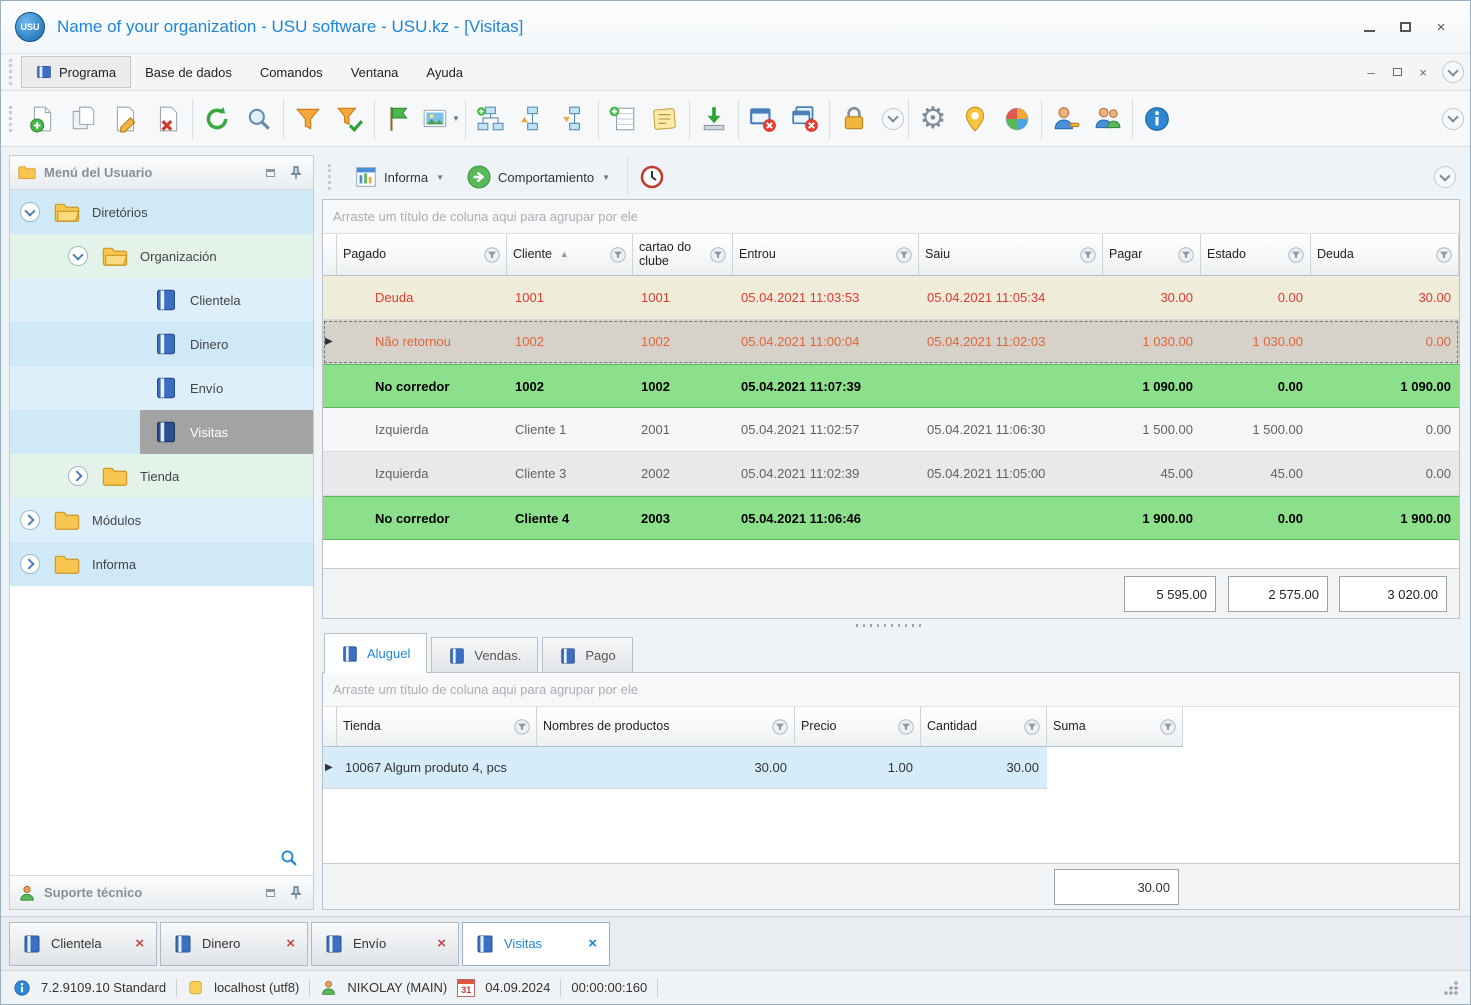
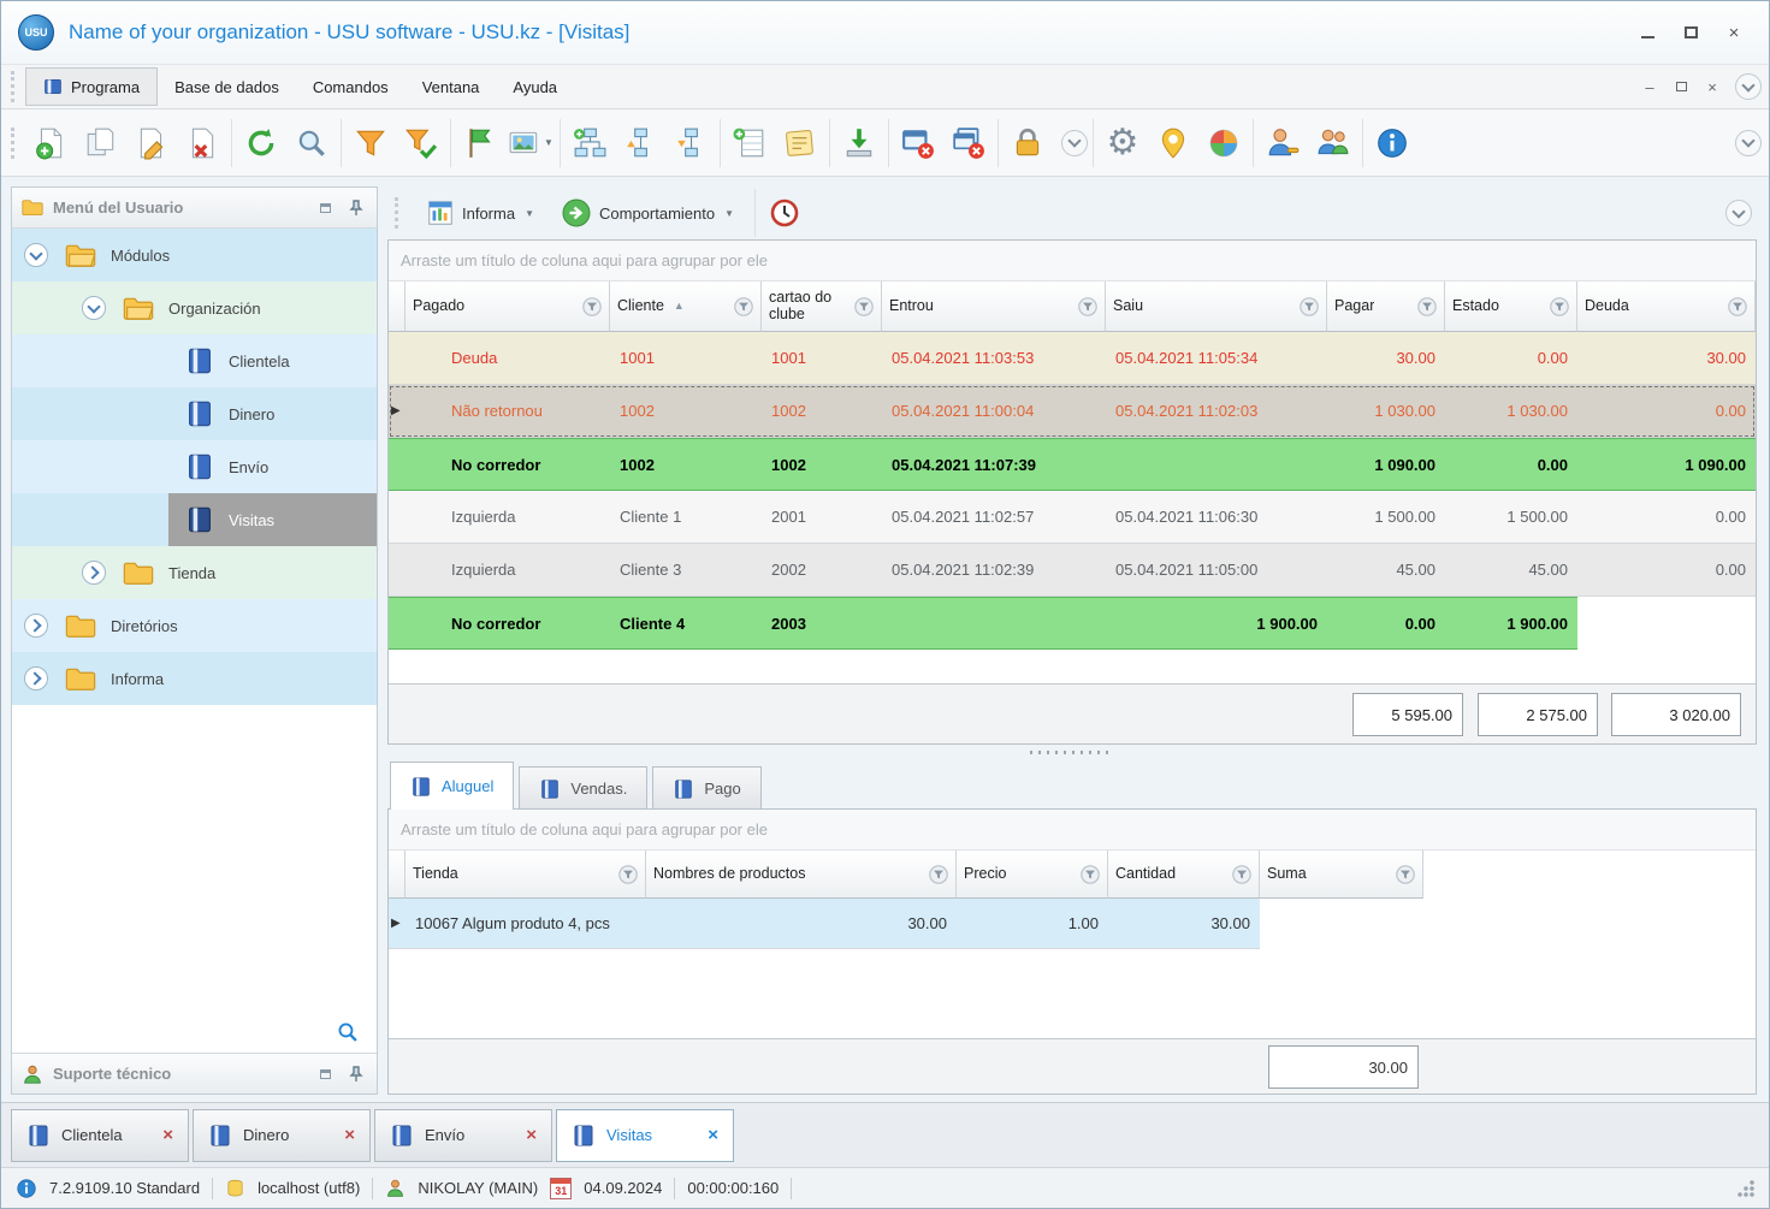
  USU
  Name of your organization - USU software - USU.kz - [Visitas]
  ×
  Programa
  Base de dados
  Comandos
  Ventana
  Ayuda
  –
  ×
  ▼
  ⚙
  Menú del Usuario
- Diretórios
+ Módulos
  Organización
  Clientela
  Dinero
  Envío
  Visitas
  Tienda
- Módulos
+ Diretórios
  Informa
  Suporte técnico
  Informa
  ▼
  Comportamiento
  ▼
  Arraste um título de coluna aqui para agrupar por ele
  Pagado
  Cliente
  ▲
  cartao do clube
  Entrou
  Saiu
  Pagar
  Estado
  Deuda
  Deuda
  1001
  1001
  05.04.2021 11:03:53
  05.04.2021 11:05:34
  30.00
  0.00
  30.00
  ▶
  Não retornou
  1002
  1002
  05.04.2021 11:00:04
  05.04.2021 11:02:03
  1 030.00
  1 030.00
  0.00
  No corredor
  1002
  1002
  05.04.2021 11:07:39
  1 090.00
  0.00
  1 090.00
  Izquierda
  Cliente 1
  2001
  05.04.2021 11:02:57
  05.04.2021 11:06:30
  1 500.00
  1 500.00
  0.00
  Izquierda
  Cliente 3
  2002
  05.04.2021 11:02:39
  05.04.2021 11:05:00
  45.00
  45.00
  0.00
  No corredor
  Cliente 4
  2003
- 05.04.2021 11:06:46
  1 900.00
  0.00
  1 900.00
  5 595.00
  2 575.00
  3 020.00
  Aluguel
  Vendas.
  Pago
  Arraste um título de coluna aqui para agrupar por ele
  Tienda
  Nombres de productos
  Precio
  Cantidad
  Suma
  ▶
  10067 Algum produto 4, pcs
  30.00
  1.00
  30.00
  30.00
  Clientela
  ×
  Dinero
  ×
  Envío
  ×
  Visitas
  ×
  7.2.9109.10 Standard
  localhost (utf8)
  NIKOLAY (MAIN)
  31
  04.09.2024
  00:00:00:160
